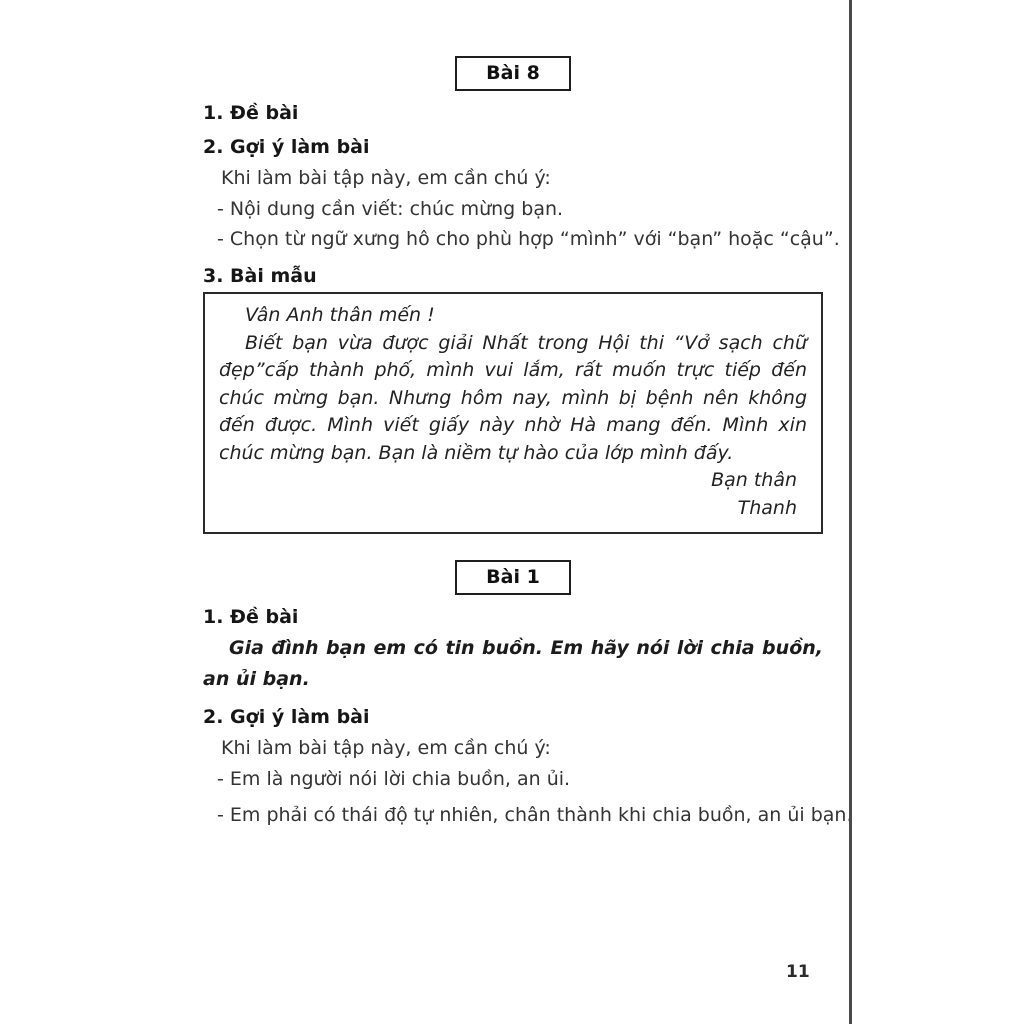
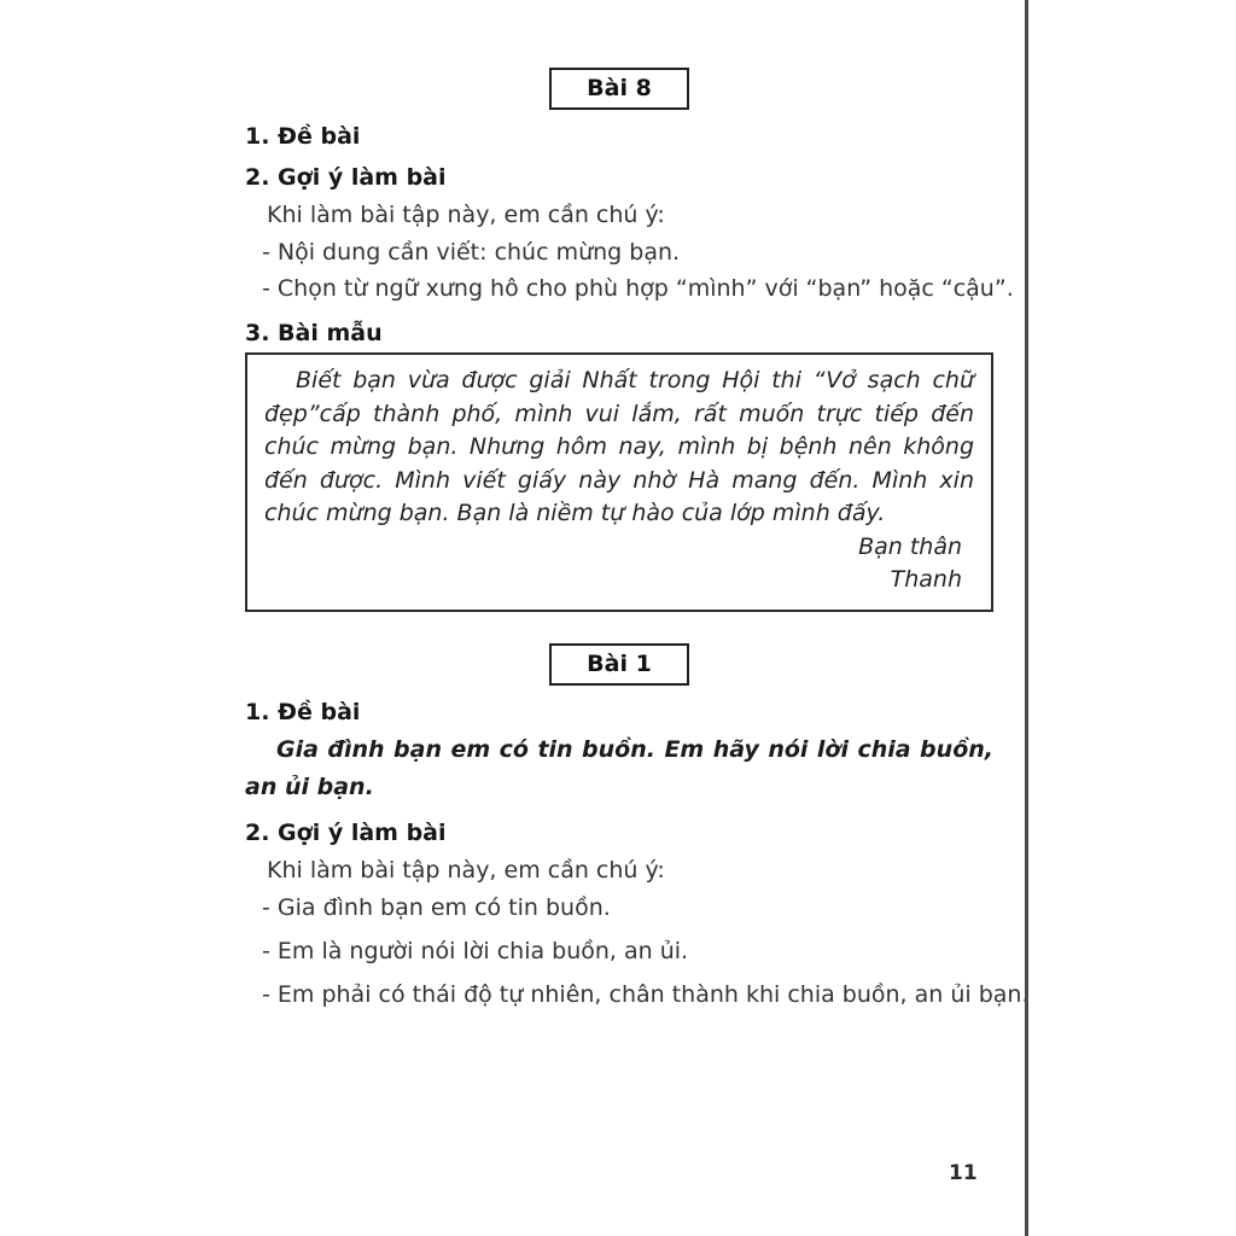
  Bài 8
  1. Đề bài
  2. Gợi ý làm bài
  Khi làm bài tập này, em cần chú ý:
  - Nội dung cần viết: chúc mừng bạn.
  - Chọn từ ngữ xưng hô cho phù hợp “mình” với “bạn” hoặc “cậu”.
  3. Bài mẫu
- Vân Anh thân mến !
  Biết bạn vừa được giải Nhất trong Hội thi “Vở sạch chữ đẹp”cấp thành phố, mình vui lắm, rất muốn trực tiếp đến chúc mừng bạn. Nhưng hôm nay, mình bị bệnh nên không đến được. Mình viết giấy này nhờ Hà mang đến. Mình xin chúc mừng bạn. Bạn là niềm tự hào của lớp mình đấy.
  Bạn thân
  Thanh
  Bài 1
  1. Đề bài
  Gia đình bạn em có tin buồn. Em hãy nói lời chia buồn, an ủi bạn.
  2. Gợi ý làm bài
  Khi làm bài tập này, em cần chú ý:
+ - Gia đình bạn em có tin buồn.
  - Em là người nói lời chia buồn, an ủi.
  - Em phải có thái độ tự nhiên, chân thành khi chia buồn, an ủi bạn
  11
